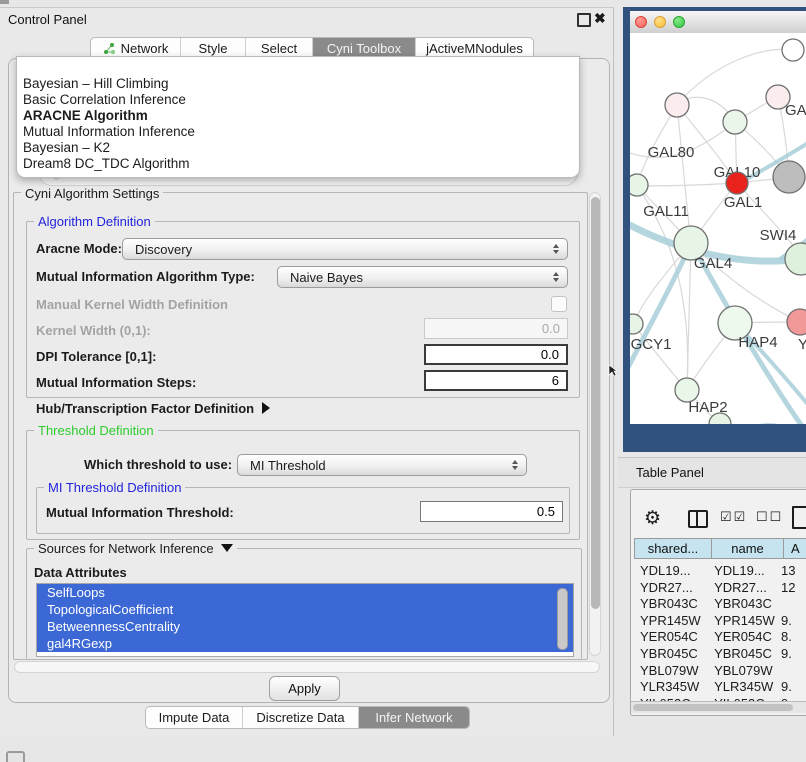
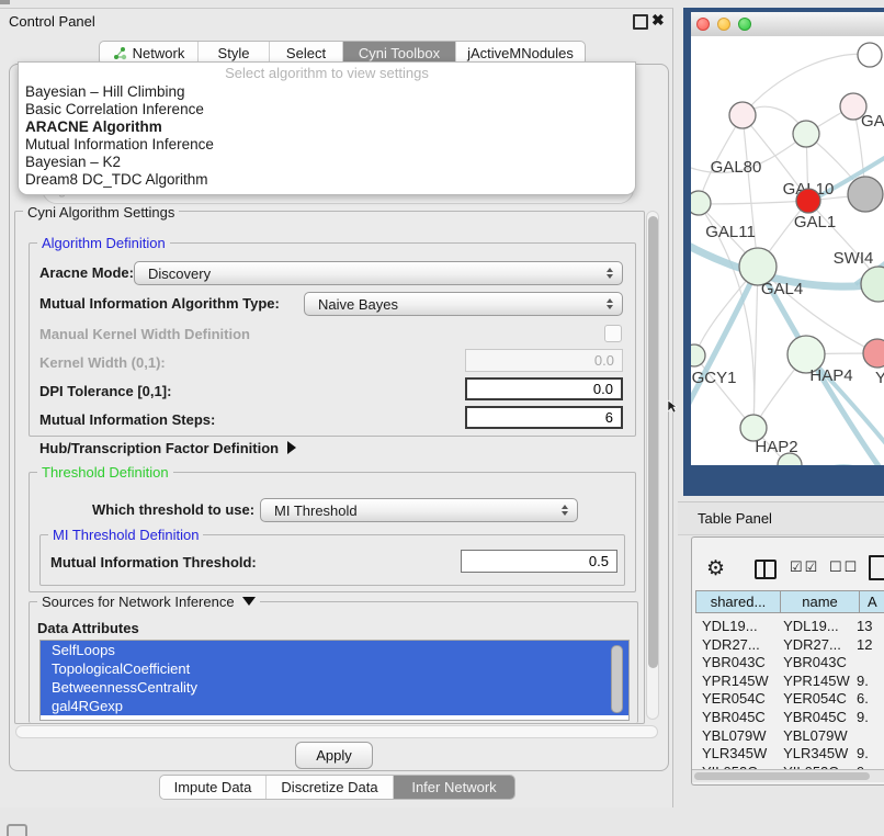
  Control Panel
  ✖
  Network
  Style
  Select
  Cyni Toolbox
  jActiveMNodules
+ Select algorithm to view settings
  Bayesian – Hill Climbing
  Basic Correlation Inference
  ARACNE Algorithm
  Mutual Information Inference
  Bayesian – K2
  Dream8 DC_TDC Algorithm
  Cyni Algorithm Settings
  Algorithm Definition
  Aracne Mode:
  Discovery
  Mutual Information Algorithm Type:
  Naive Bayes
  Manual Kernel Width Definition
  Kernel Width (0,1):
  0.0
  DPI Tolerance [0,1]:
  0.0
  Mutual Information Steps:
  6
  Hub/Transcription Factor Definition
  Threshold Definition
  Which threshold to use:
  MI Threshold
  MI Threshold Definition
  Mutual Information Threshold:
  0.5
  Sources for Network Inference
  Data Attributes
  SelfLoops
  TopologicalCoefficient
  BetweennessCentrality
  gal4RGexp
  Apply
  Impute Data
  Discretize Data
  Infer Network
  GAL80
  GA10
  GAL1
  GAL11
  GAL4
  SWI4
  HAP4
  GCY1
  Y
  HAP2
  Table Panel
  ⚙
  ☑☑
  ☐☐
  shared...
  name
  A
  YDL19...
  YDL19...
  13
  YDR27...
  YDR27...
  12
  YBR043C
  YBR043C
  YPR145W
  YPR145W
  9.
  YER054C
  YER054C
- 8.
+ 6.
  YBR045C
  YBR045C
  9.
  YBL079W
  YBL079W
  YLR345W
  YLR345W
  9.
